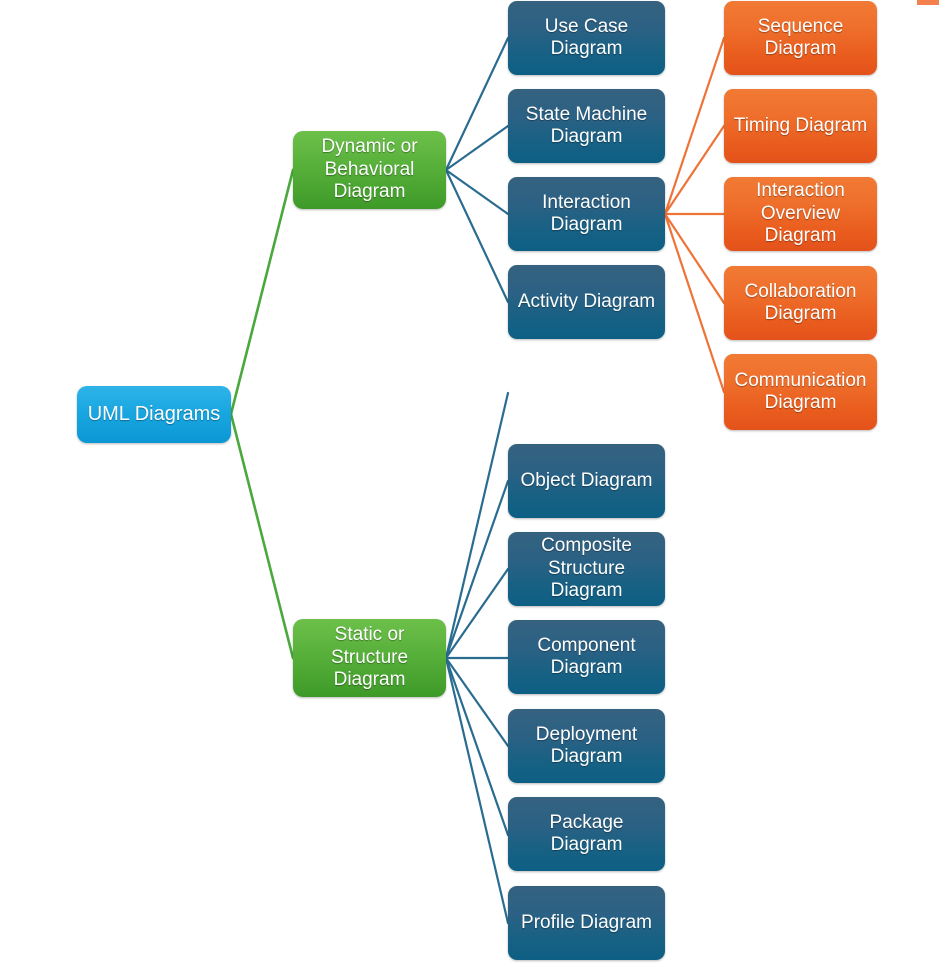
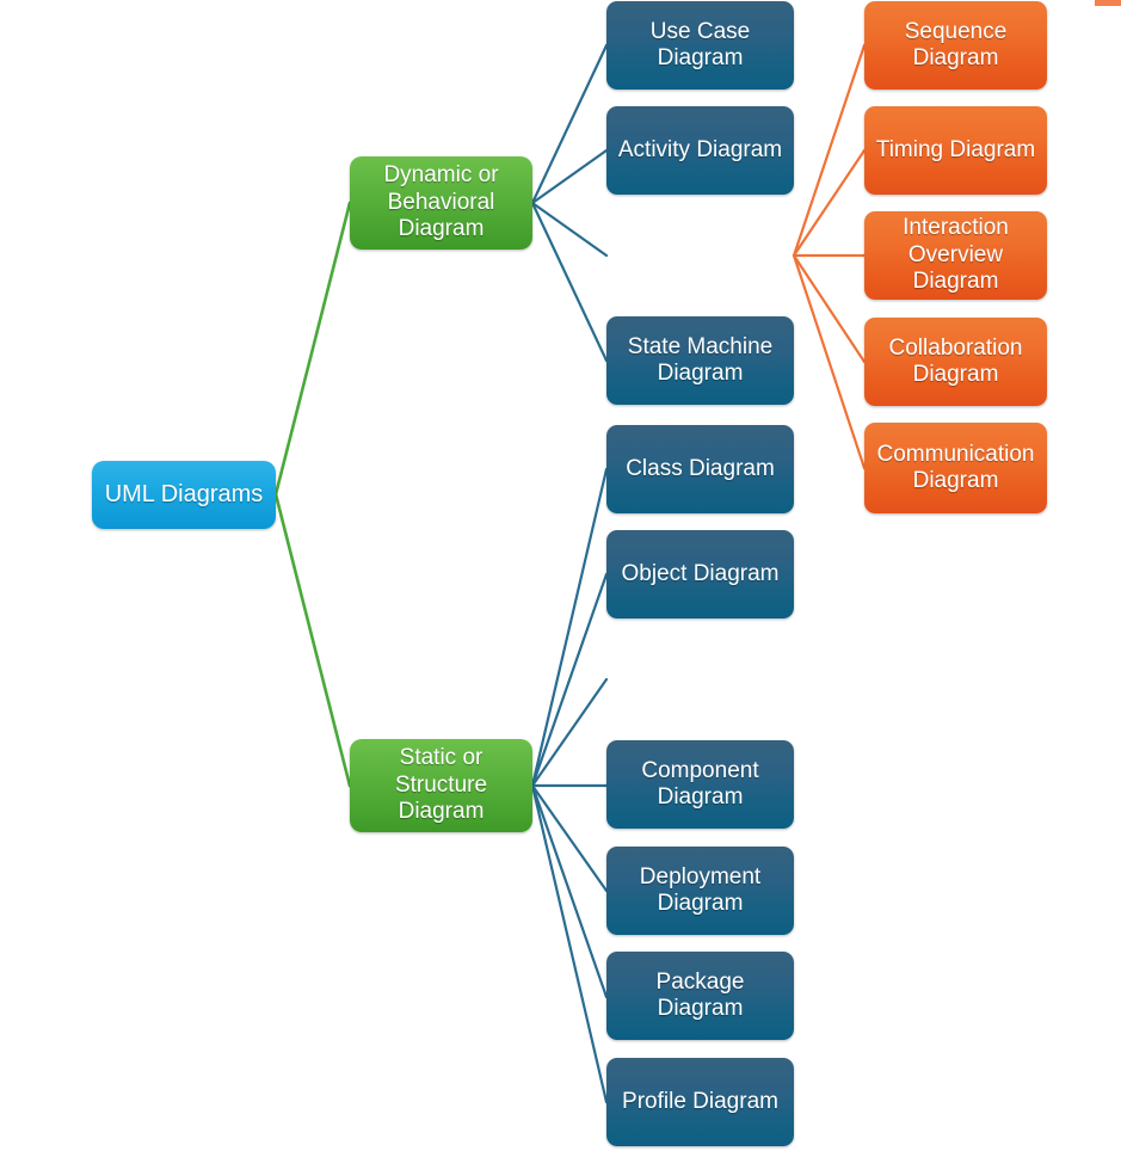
  UML Diagrams
  Dynamic or Behavioral Diagram
  Static or Structure Diagram
  Use Case Diagram
- State Machine Diagram
+ Activity Diagram
- Interaction Diagram
- Activity Diagram
+ State Machine Diagram
+ Class Diagram
  Object Diagram
- Composite Structure Diagram
  Component Diagram
  Deployment Diagram
  Package Diagram
  Profile Diagram
  Sequence Diagram
  Timing Diagram
  Interaction Overview Diagram
  Collaboration Diagram
  Communication Diagram
